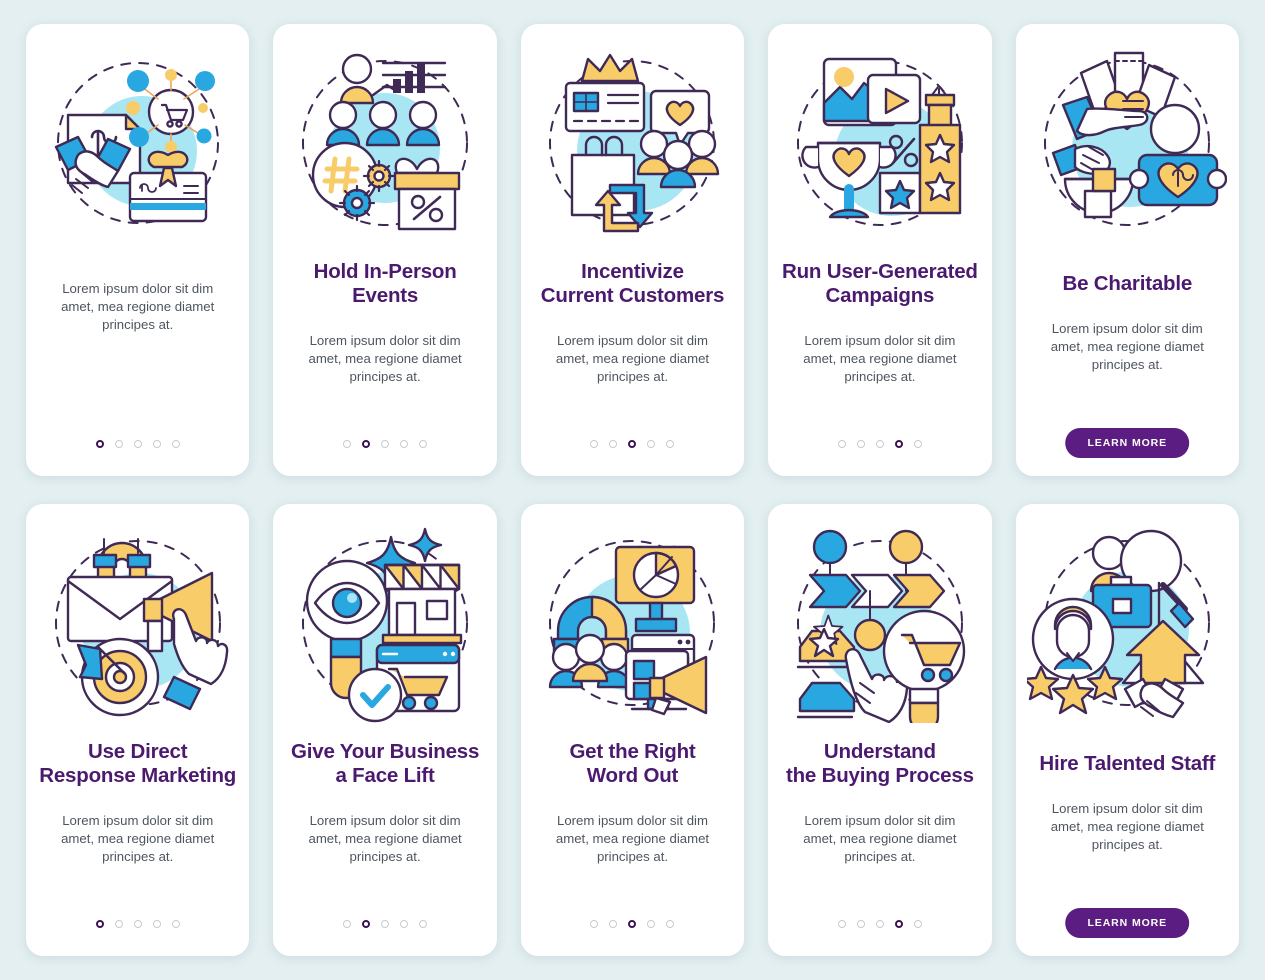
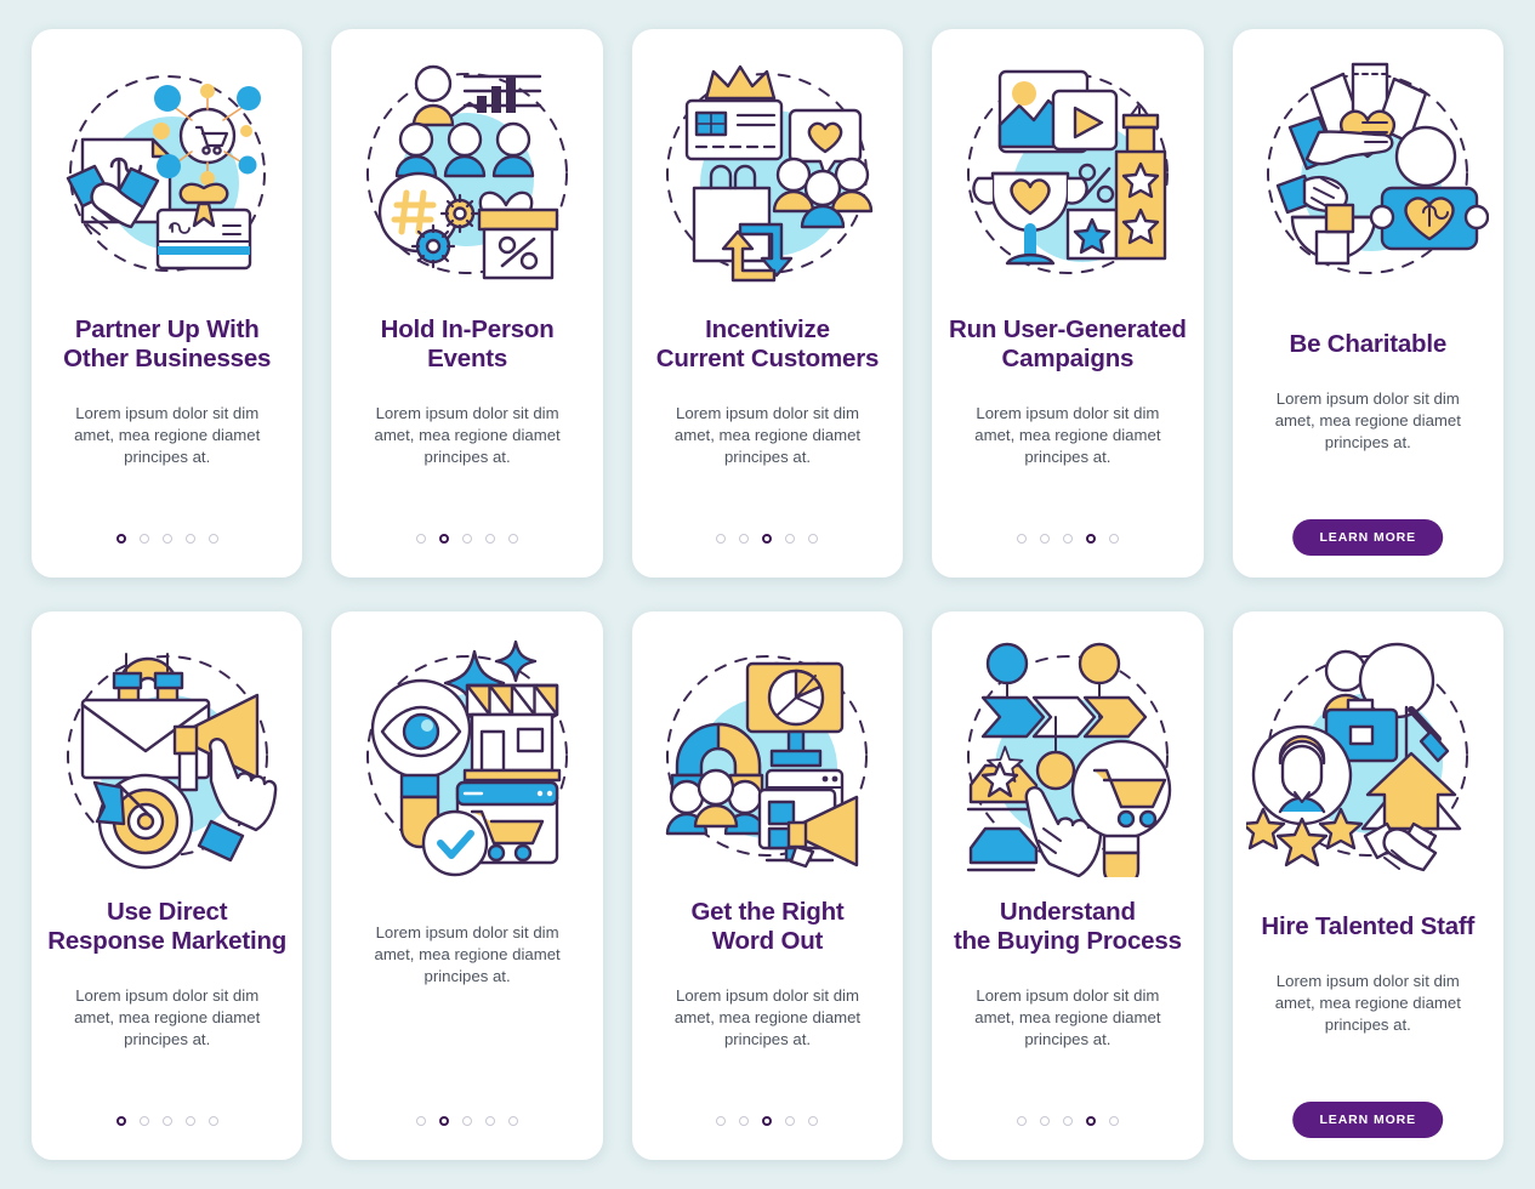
+ Partner Up With
+ Other Businesses
  Lorem ipsum dolor sit dim amet, mea regione diamet principes at.
  Hold In-Person
  Events
  Lorem ipsum dolor sit dim amet, mea regione diamet principes at.
  Incentivize
  Current Customers
  Lorem ipsum dolor sit dim amet, mea regione diamet principes at.
  Run User-Generated
  Campaigns
  Lorem ipsum dolor sit dim amet, mea regione diamet principes at.
  Be Charitable
  Lorem ipsum dolor sit dim amet, mea regione diamet principes at.
  LEARN MORE
  Use Direct
  Response Marketing
  Lorem ipsum dolor sit dim amet, mea regione diamet principes at.
- Give Your Business
- a Face Lift
  Lorem ipsum dolor sit dim amet, mea regione diamet principes at.
  Get the Right
  Word Out
  Lorem ipsum dolor sit dim amet, mea regione diamet principes at.
  Understand
  the Buying Process
  Lorem ipsum dolor sit dim amet, mea regione diamet principes at.
  Hire Talented Staff
  Lorem ipsum dolor sit dim amet, mea regione diamet principes at.
  LEARN MORE
